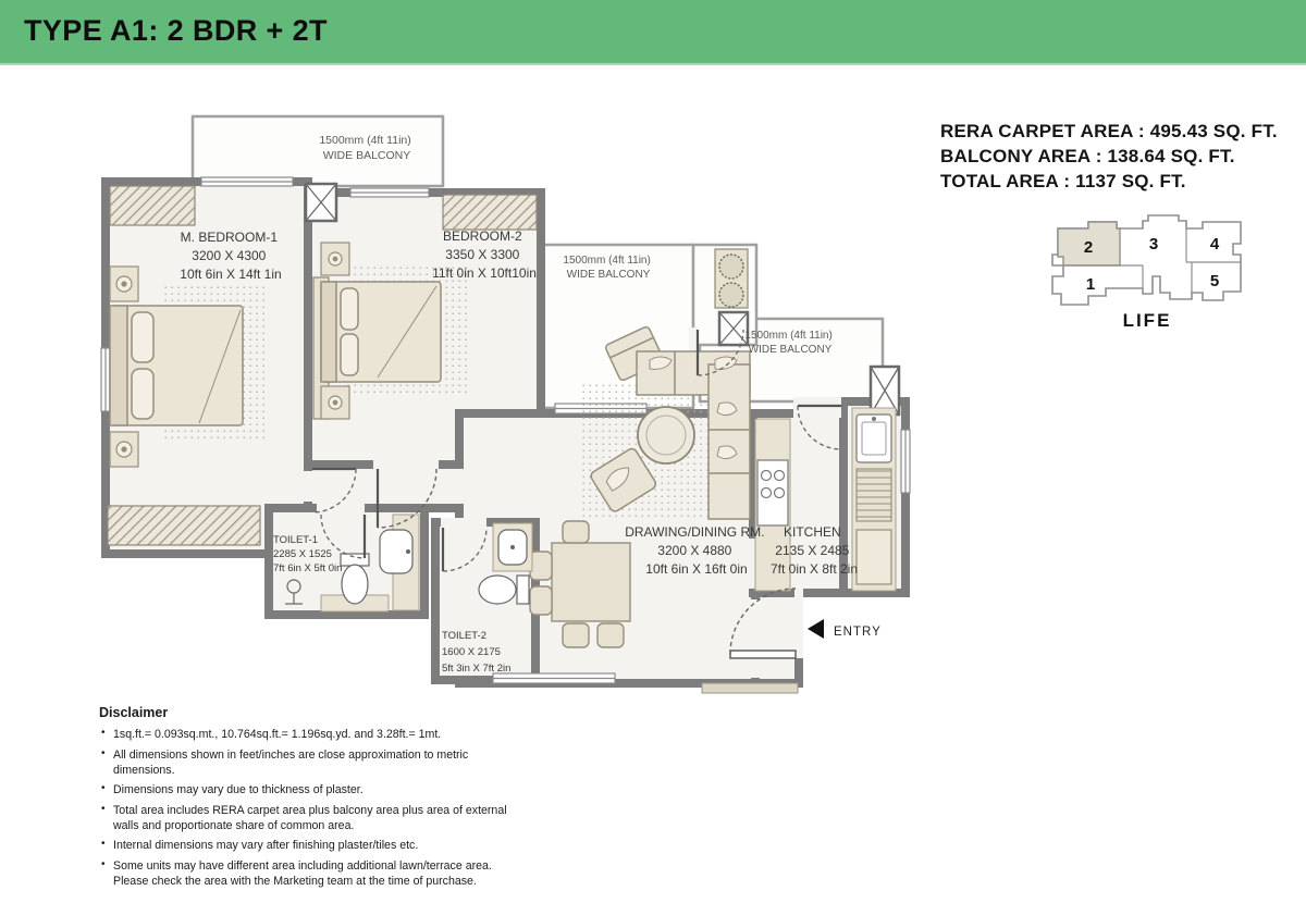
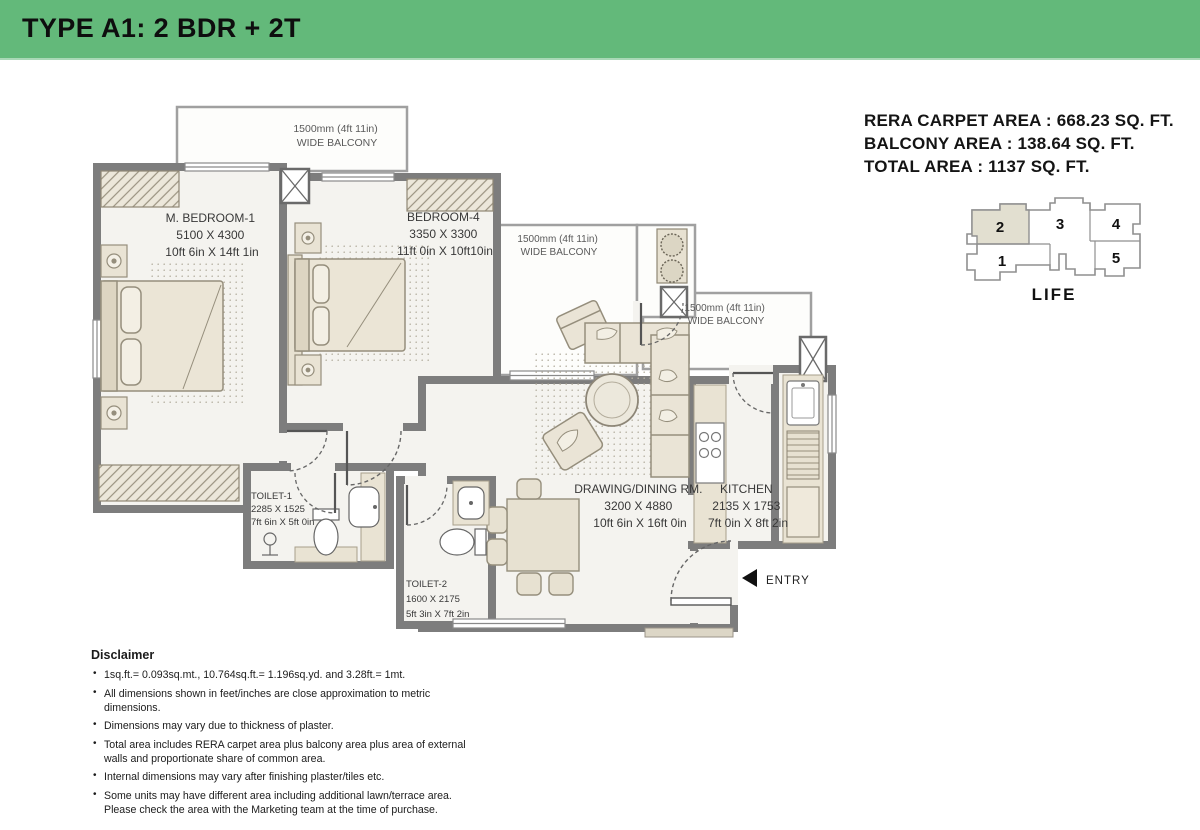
  TYPE A1: 2 BDR + 2T
- RERA CARPET AREA : 495.43 SQ. FT.
+ RERA CARPET AREA : 668.23 SQ. FT.
  BALCONY AREA : 138.64 SQ. FT.
  TOTAL AREA : 1137 SQ. FT.
  1500mm (4ft 11in) WIDE BALCONY
- M. BEDROOM-1 3200 X 4300 10ft 6in X 14ft 1in
+ M. BEDROOM-1 5100 X 4300 10ft 6in X 14ft 1in
- BEDROOM-2 3350 X 3300 11ft 0in X 10ft10in
+ BEDROOM-4 3350 X 3300 11ft 0in X 10ft10in
  1500mm (4ft 11in) WIDE BALCONY
  1500mm (4ft 11in) WIDE BALCONY
  DRAWING/DINING RM. 3200 X 4880 10ft 6in X 16ft 0in
- KITCHEN 2135 X 2485 7ft 0in X 8ft 2in
+ KITCHEN 2135 X 1753 7ft 0in X 8ft 2in
  TOILET-1 2285 X 1525 7ft 6in X 5ft 0in
  TOILET-2 1600 X 2175 5ft 3in X 7ft 2in
  ENTRY
  2
  3
  4
  1
  5
  LIFE
  Disclaimer
  1sq.ft.= 0.093sq.mt., 10.764sq.ft.= 1.196sq.yd. and 3.28ft.= 1mt.
  All dimensions shown in feet/inches are close approximation to metric dimensions.
  Dimensions may vary due to thickness of plaster.
  Total area includes RERA carpet area plus balcony area plus area of external walls and proportionate share of common area.
  Internal dimensions may vary after finishing plaster/tiles etc.
  Some units may have different area including additional lawn/terrace area. Please check the area with the Marketing team at the time of purchase.
